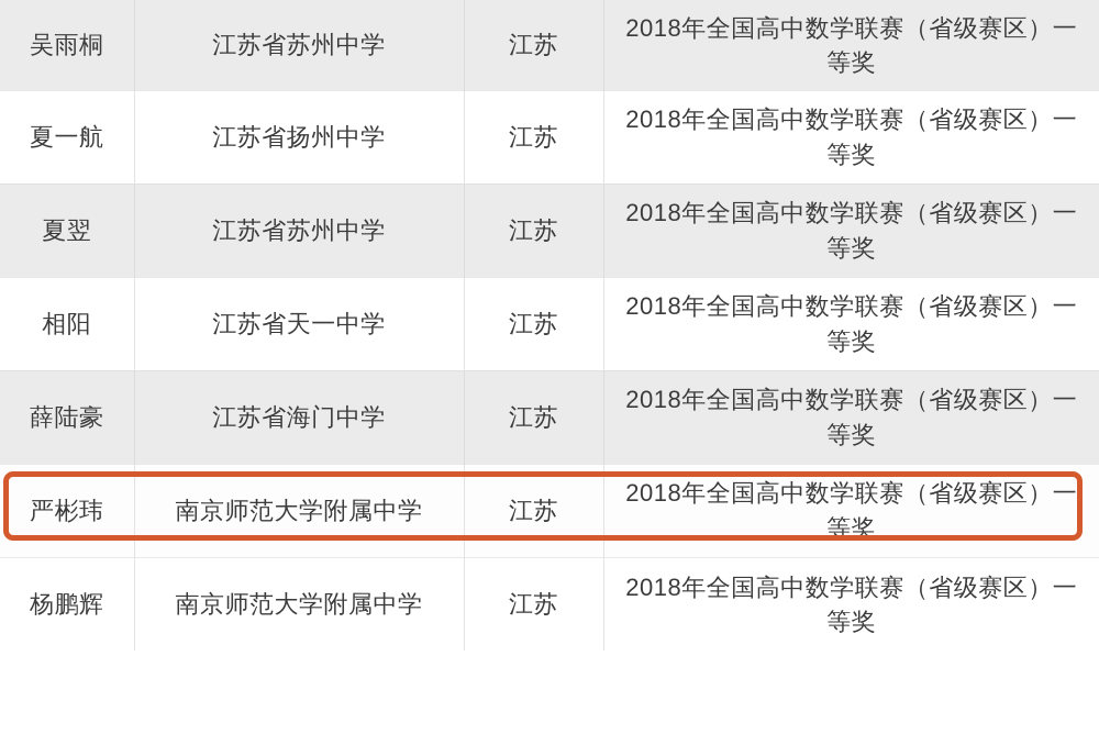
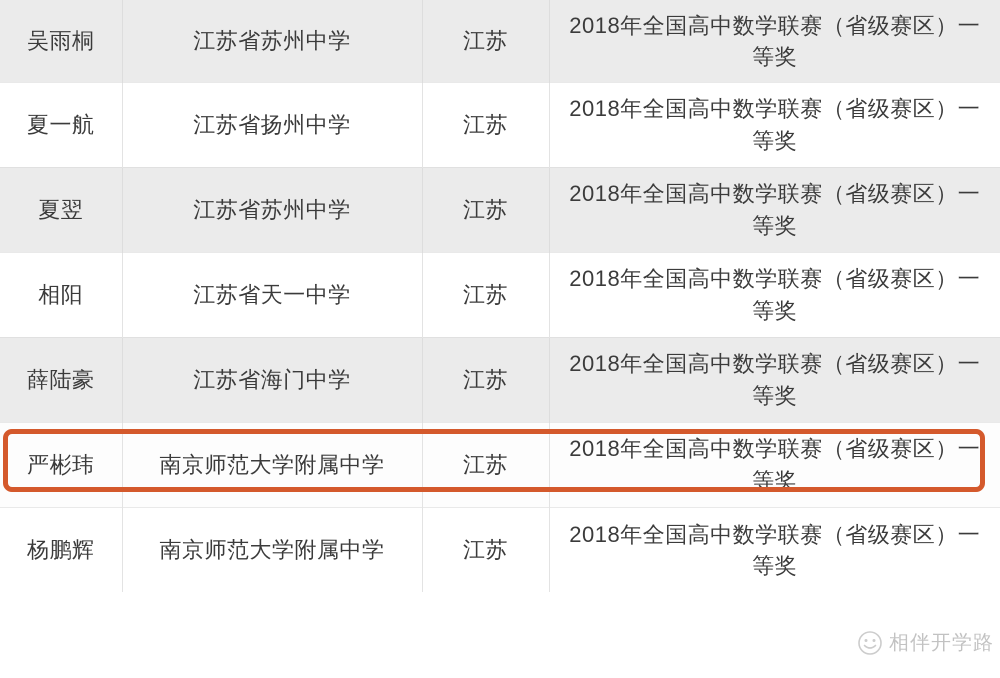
  吴雨桐	江苏省苏州中学	江苏	2018年全国高中数学联赛（省级赛区）一等奖
  夏一航	江苏省扬州中学	江苏	2018年全国高中数学联赛（省级赛区）一等奖
  夏翌	江苏省苏州中学	江苏	2018年全国高中数学联赛（省级赛区）一等奖
  相阳	江苏省天一中学	江苏	2018年全国高中数学联赛（省级赛区）一等奖
  薛陆豪	江苏省海门中学	江苏	2018年全国高中数学联赛（省级赛区）一等奖
  严彬玮	南京师范大学附属中学	江苏	2018年全国高中数学联赛（省级赛区）一等奖
  杨鹏辉	南京师范大学附属中学	江苏	2018年全国高中数学联赛（省级赛区）一等奖
+ 相伴开学路
